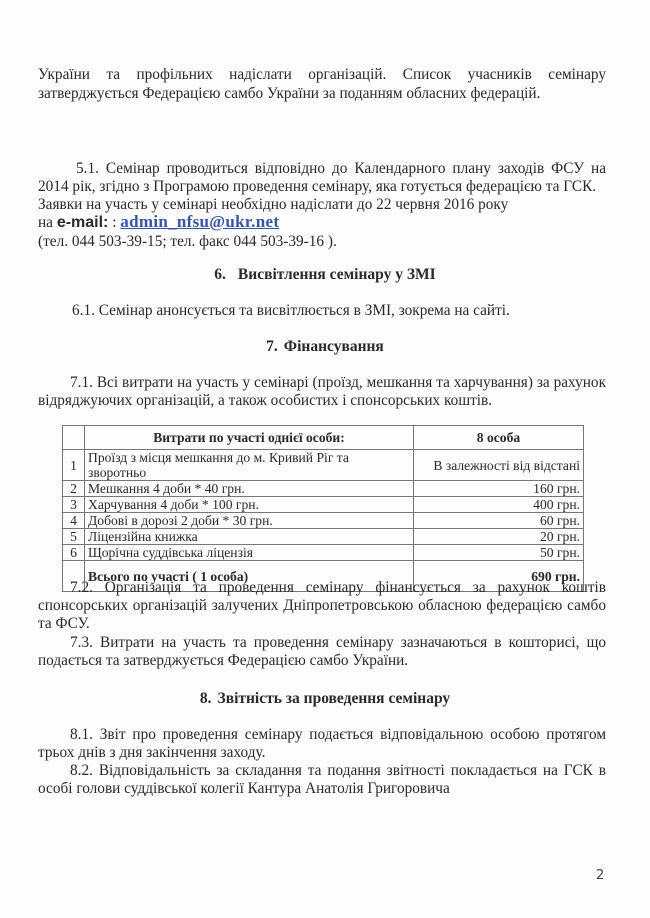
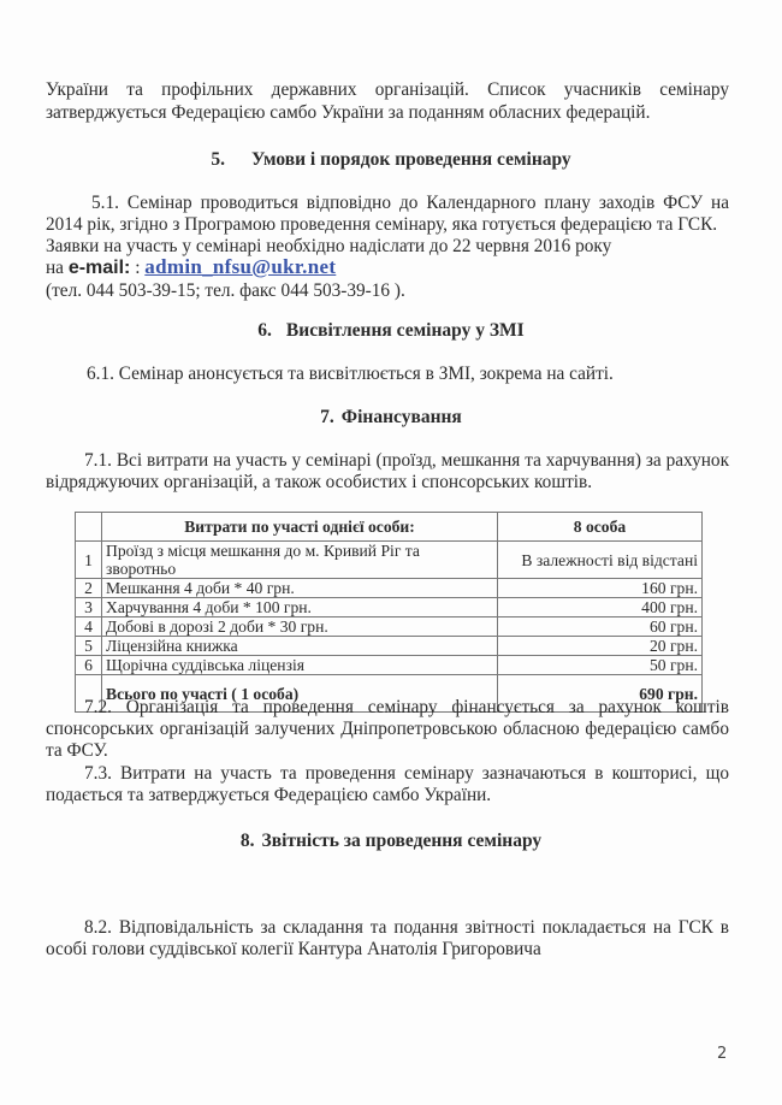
- України та профільних надіслати організацій. Список учасників семінару
+ України та профільних державних організацій. Список учасників семінару
  затверджується Федерацією самбо України за поданням обласних федерацій.
+ 5. Умови і порядок проведення семінару
  5.1. Семінар проводиться відповідно до Календарного плану заходів ФСУ на 2014 рік, згідно з Програмою проведення семінару, яка готується федерацією та ГСК.
  Заявки на участь у семінарі необхідно надіслати до 22 червня 2016 року
  на e-mail: : admin_nfsu@ukr.net
  (тел. 044 503-39-15; тел. факс 044 503-39-16 ).
  6. Висвітлення семінару у ЗМІ
  6.1. Семінар анонсується та висвітлюється в ЗМІ, зокрема на сайті.
  7. Фінансування
  7.1. Всі витрати на участь у семінарі (проїзд, мешкання та харчування) за рахунок відряджуючих організацій, а також особистих і спонсорських коштів.
  	Витрати по участі однієї особи:	8 особа
  1	Проїзд з місця мешкання до м. Кривий Ріг та зворотньо	В залежності від відстані
  2	Мешкання 4 доби * 40 грн.	160 грн.
  3	Харчування 4 доби * 100 грн.	400 грн.
  4	Добові в дорозі 2 доби * 30 грн.	60 грн.
  5	Ліцензійна книжка	20 грн.
  6	Щорічна суддівська ліцензія	50 грн.
  	Всього по участі ( 1 особа)	690 грн.
  7.2. Організація та проведення семінару фінансується за рахунок коштів спонсорських організацій залучених Дніпропетровською обласною федерацією самбо та ФСУ.
  7.3. Витрати на участь та проведення семінару зазначаються в кошторисі, що подається та затверджується Федерацією самбо України.
  8. Звітність за проведення семінару
- 8.1. Звіт про проведення семінару подається відповідальною особою протягом трьох днів з дня закінчення заходу.
  8.2. Відповідальність за складання та подання звітності покладається на ГСК в особі голови суддівської колегії Кантура Анатолія Григоровича
  2
